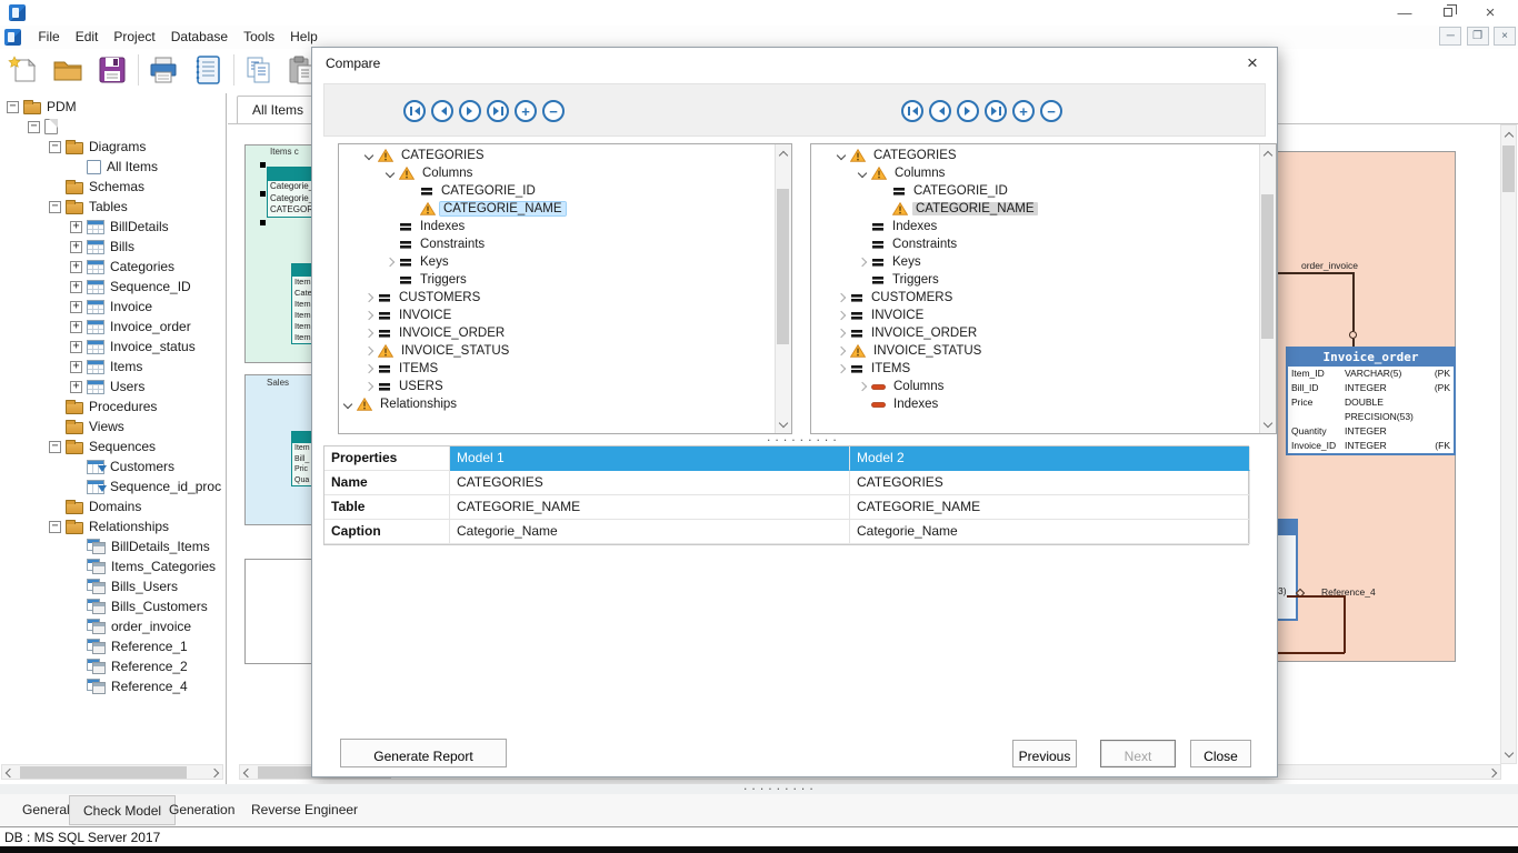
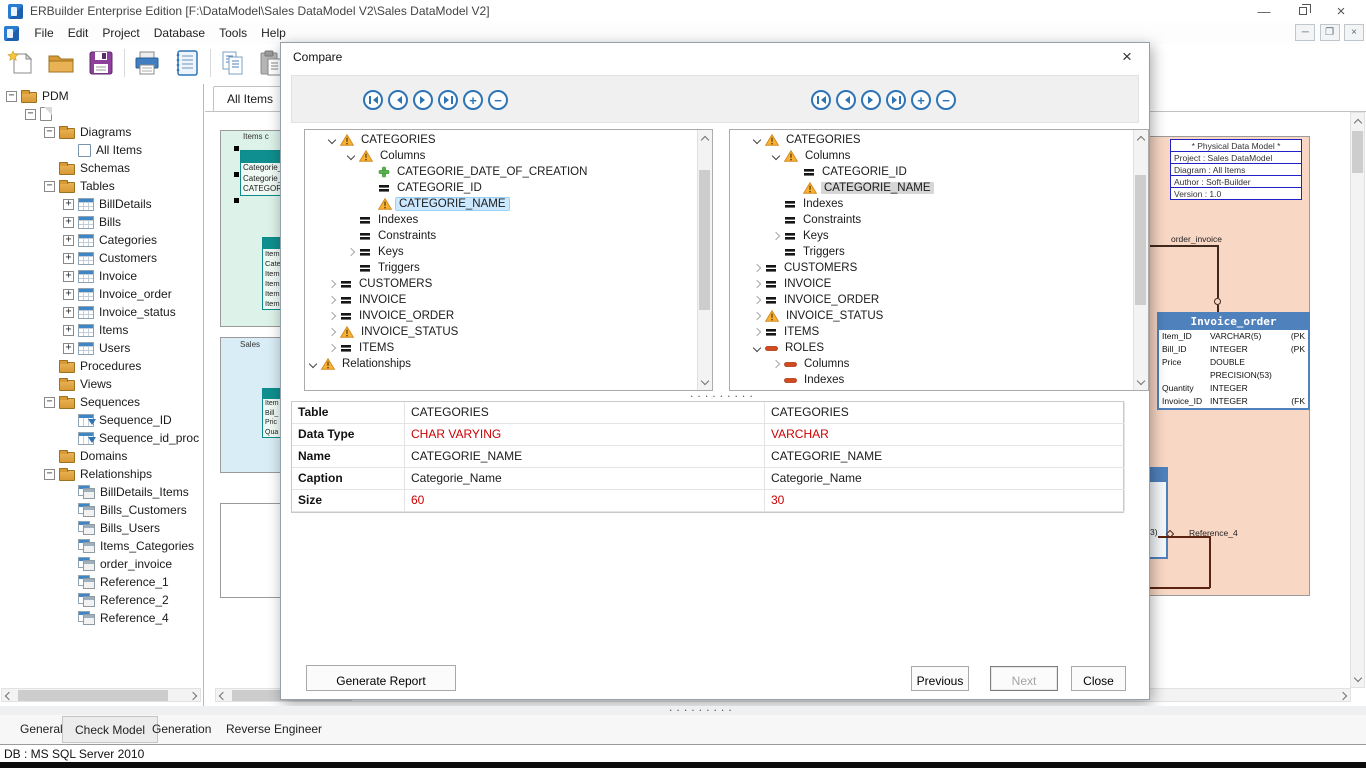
+ ERBuilder Enterprise Edition [F:\DataModel\Sales DataModel V2\Sales DataModel V2]
  —
  ×
  File Edit Project Database Tools Help
  ─ ❐ ×
  −
  PDM
  −
  −
  Diagrams
  All Items
  Schemas
  −
  Tables
  +
  BillDetails
  +
  Bills
  +
  Categories
  +
- Sequence_ID
+ Customers
  +
  Invoice
  +
  Invoice_order
  +
  Invoice_status
  +
  Items
  +
  Users
  Procedures
  Views
  −
  Sequences
- Customers
+ Sequence_ID
  Sequence_id_proc
  Domains
  −
  Relationships
  BillDetails_Items
- Items_Categories
+ Bills_Customers
  Bills_Users
- Bills_Customers
+ Items_Categories
  order_invoice
  Reference_1
  Reference_2
  Reference_4
  All Items
  Items c
  Categorie
  Categorie
  CATEGO
  Item
  Cate
  Item
  Item
  Item
  Item
  Sales
+ * Physical Data Model *
+ Project : Sales DataModel
+ Diagram : All Items
+ Author : Soft-Builder
+ Version : 1.0
  order_invoice
  Invoice_order
  Item_ID
  VARCHAR(5)
  (PK
  Bill_ID
  INTEGER
  (PK
  Price
  DOUBLE PRECISION(53)
  Quantity
  INTEGER
  Invoice_ID
  INTEGER
  (FK
  3)
  Reference_4
  Compare
  ×
  +
  −
  +
  −
  CATEGORIES
  Columns
+ CATEGORIE_DATE_OF_CREATION
  CATEGORIE_ID
  CATEGORIE_NAME
  Indexes
  Constraints
  Keys
  Triggers
  CUSTOMERS
  INVOICE
  INVOICE_ORDER
  INVOICE_STATUS
  ITEMS
- USERS
  Relationships
  CATEGORIES
  Columns
  CATEGORIE_ID
  CATEGORIE_NAME
  Indexes
  Constraints
  Keys
  Triggers
  CUSTOMERS
  INVOICE
  INVOICE_ORDER
  INVOICE_STATUS
  ITEMS
+ ROLES
  Columns
  Indexes
  .........
- Properties
- Model 1
- Model 2
- Name
+ Table
  CATEGORIES
  CATEGORIES
+ Data Type
+ CHAR VARYING
+ VARCHAR
- Table
+ Name
  CATEGORIE_NAME
  CATEGORIE_NAME
  Caption
  Categorie_Name
  Categorie_Name
+ Size
+ 60
+ 30
  Generate Report
  Previous
  Next
  Close
  .........
  Genera
  Check Model
  Generation
  Reverse Engineer
- DB : MS SQL Server 2017
+ DB : MS SQL Server 2010
